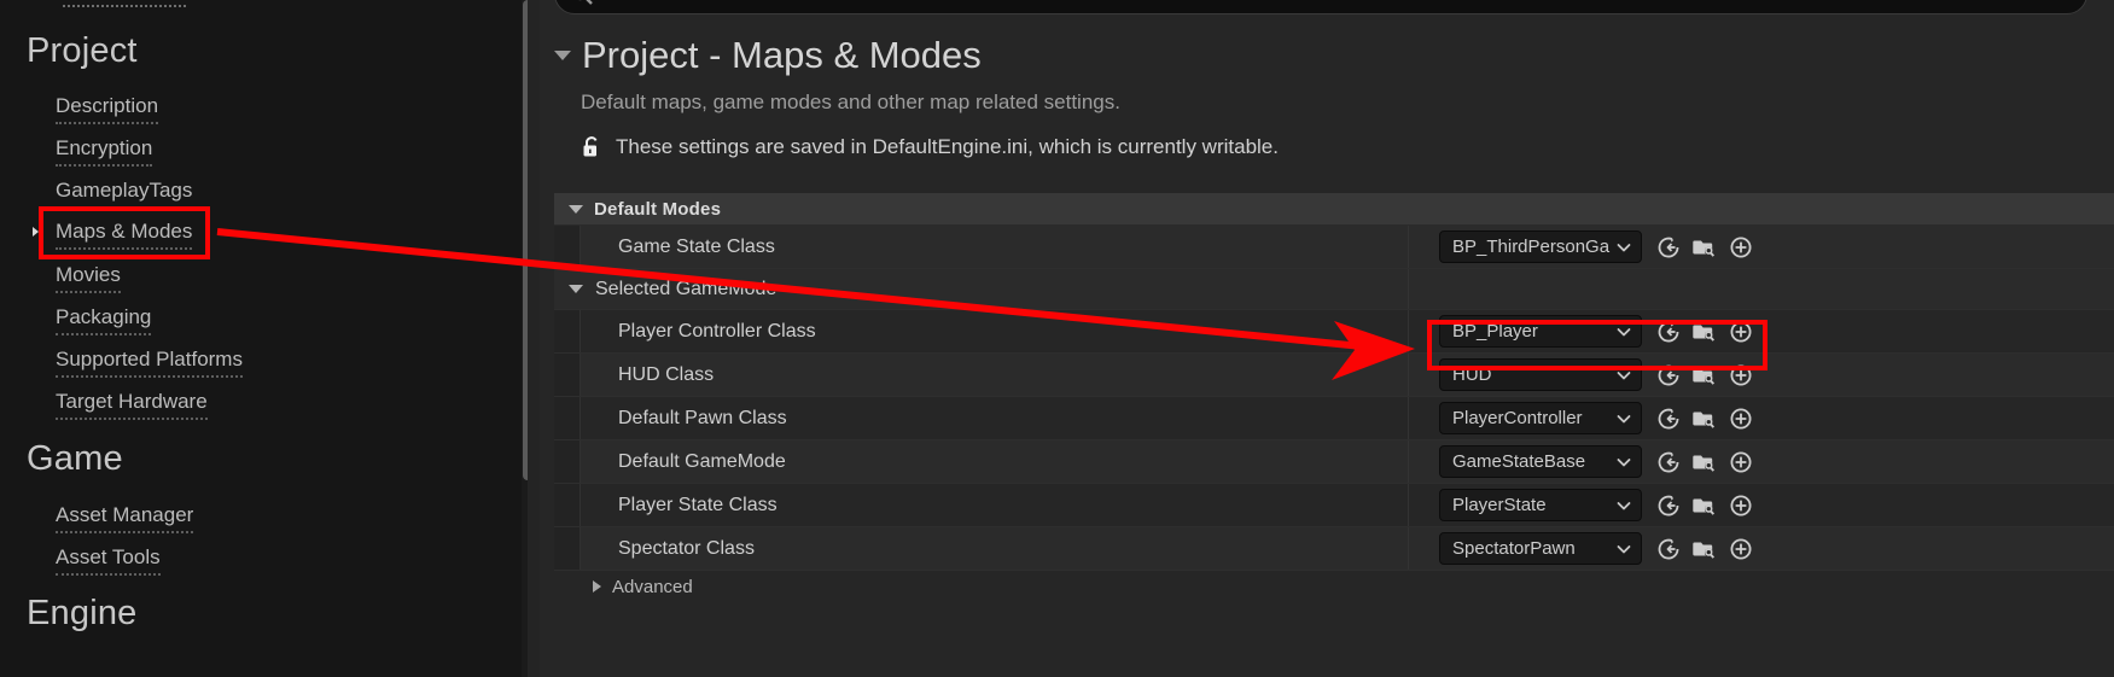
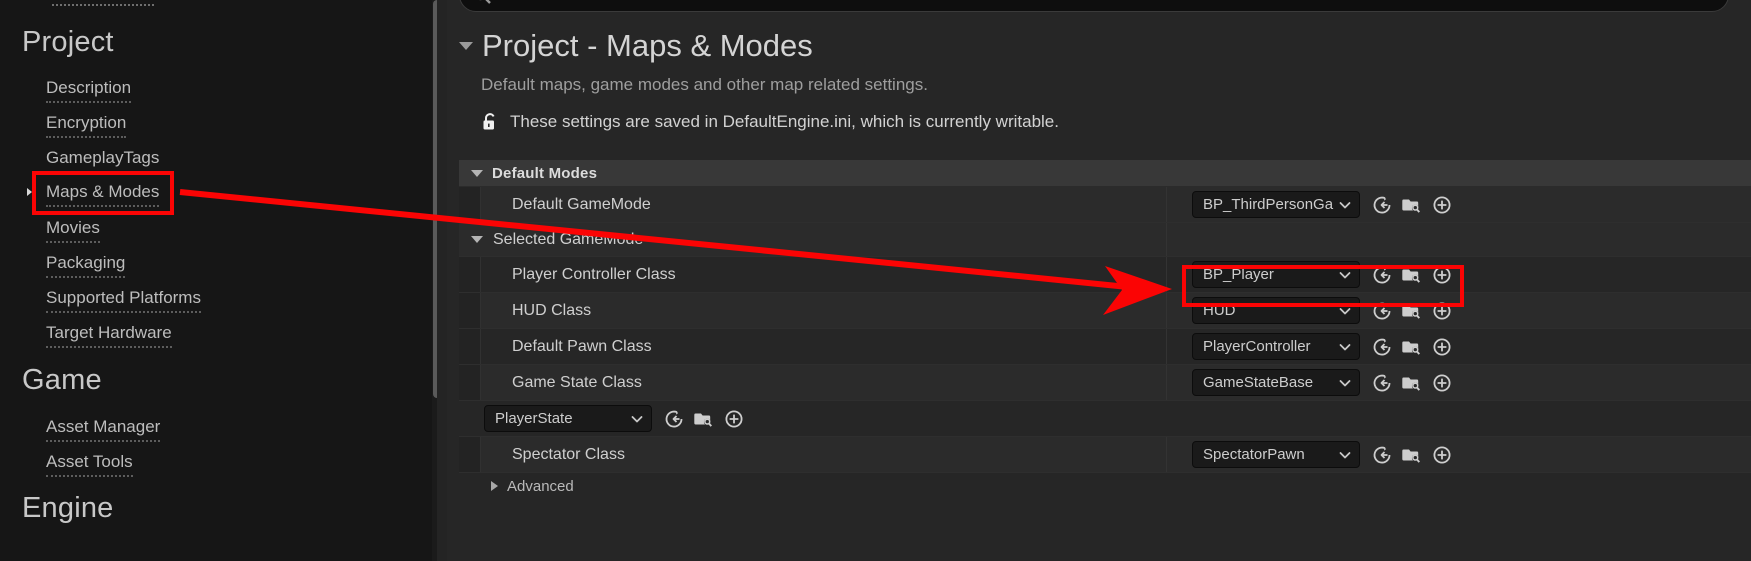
  Project
  Description
  Encryption
  GameplayTags
  Maps & Modes
  Movies
  Packaging
  Supported Platforms
  Target Hardware
  Game
  Asset Manager
  Asset Tools
  Engine
  Project - Maps & Modes
  Default maps, game modes and other map related settings.
  These settings are saved in DefaultEngine.ini, which is currently writable.
  Default Modes
- Game State Class
+ Default GameMode
  BP_ThirdPersonGa
  Selected GameM
  Player Controller Class
  BP_Player
  HUD Class
  HUD
  Default Pawn Class
  PlayerController
- Default GameMode
+ Game State Class
  GameStateBase
- Player State Class
  PlayerState
  Spectator Class
  SpectatorPawn
  Advanced
